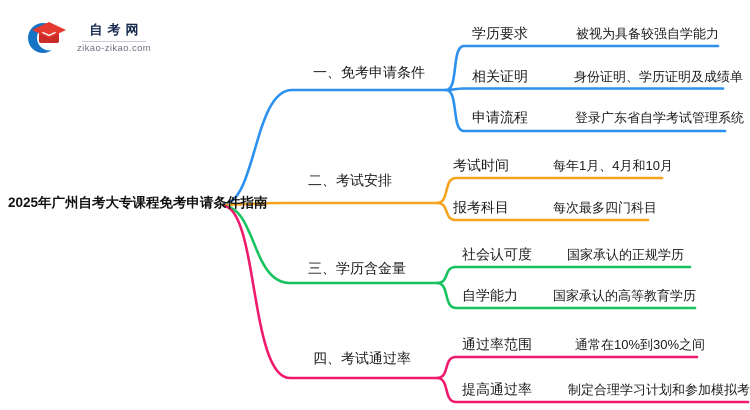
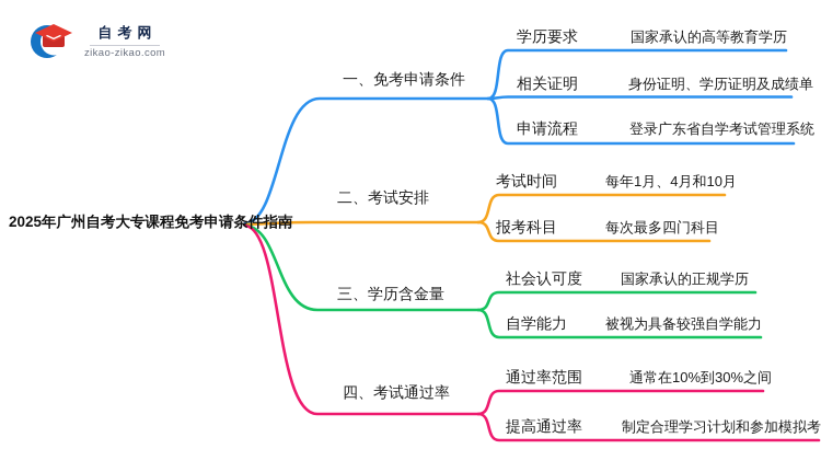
  自考网
  zikao-zikao.com
  2025年广州自考大专课程免考申请条件指南
  一、免考申请条件
  学历要求
- 被视为具备较强自学能力
+ 国家承认的高等教育学历
  相关证明
  身份证明、学历证明及成绩单
  申请流程
  登录广东省自学考试管理系统
  二、考试安排
  考试时间
  每年1月、4月和10月
  报考科目
  每次最多四门科目
  三、学历含金量
  社会认可度
  国家承认的正规学历
  自学能力
- 国家承认的高等教育学历
+ 被视为具备较强自学能力
  四、考试通过率
  通过率范围
  通常在10%到30%之间
  提高通过率
  制定合理学习计划和参加模拟考
